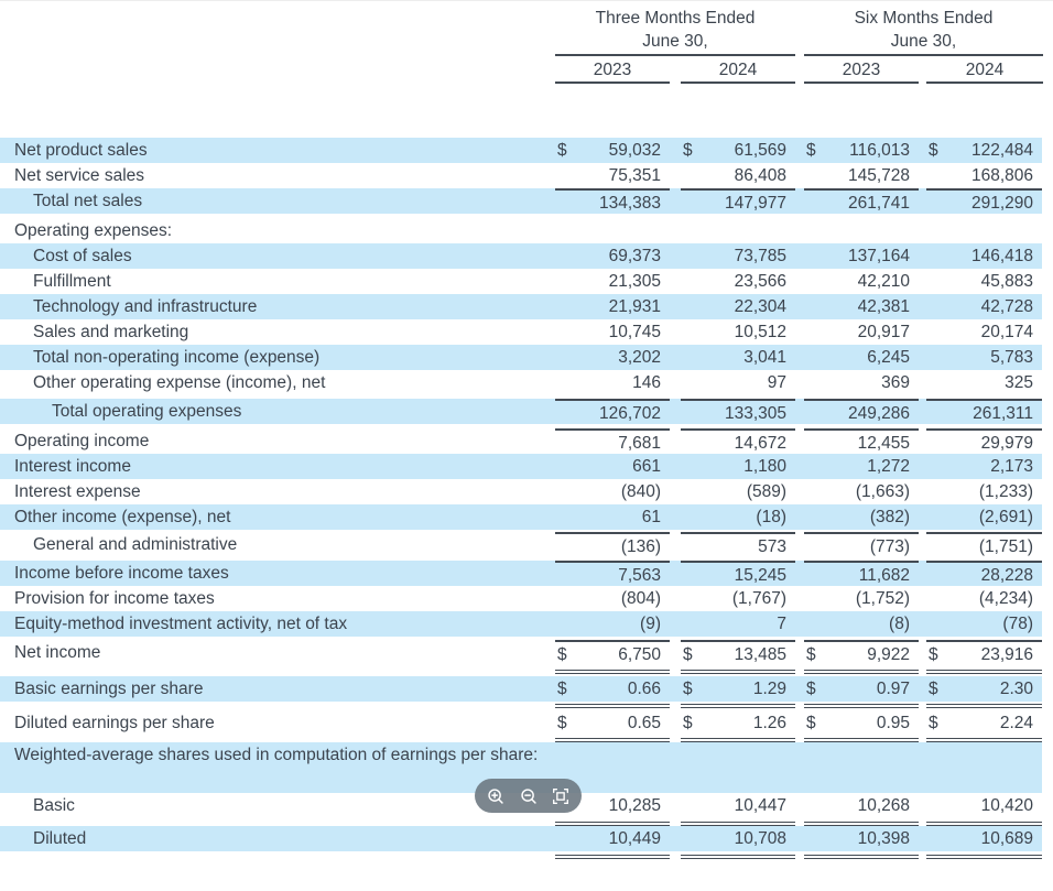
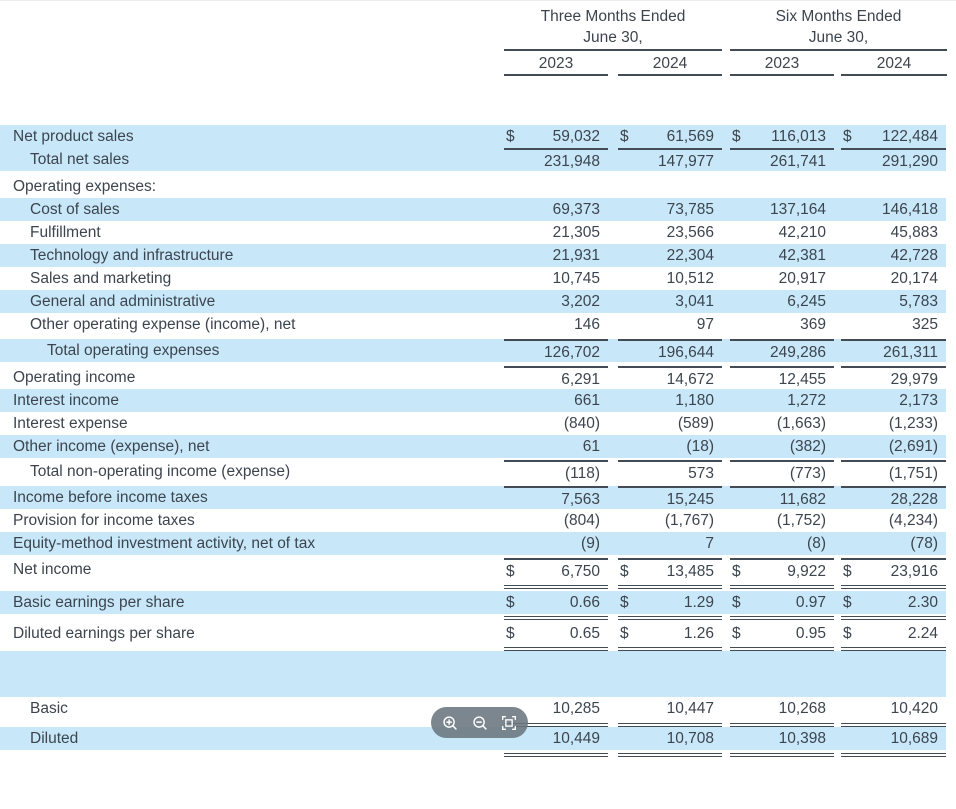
  Three Months Ended
  June 30,
  2023
  2024
  Six Months Ended
  June 30,
  2023
  2024
  Net product sales
  $
  59,032
  $
  61,569
  $
  116,013
  $
  122,484
- Net service sales
- 75,351
- 86,408
- 145,728
- 168,806
  Total net sales
- 134,383
+ 231,948
  147,977
  261,741
  291,290
  Operating expenses:
  Cost of sales
  69,373
  73,785
  137,164
  146,418
  Fulfillment
  21,305
  23,566
  42,210
  45,883
  Technology and infrastructure
  21,931
  22,304
  42,381
  42,728
  Sales and marketing
  10,745
  10,512
  20,917
  20,174
- Total non-operating income (expense)
+ General and administrative
  3,202
  3,041
  6,245
  5,783
  Other operating expense (income), net
  146
  97
  369
  325
  Total operating expenses
  126,702
- 133,305
+ 196,644
  249,286
  261,311
  Operating income
- 7,681
+ 6,291
  14,672
  12,455
  29,979
  Interest income
  661
  1,180
  1,272
  2,173
  Interest expense
  (840)
  (589)
  (1,663)
  (1,233)
  Other income (expense), net
  61
  (18)
  (382)
  (2,691)
- General and administrative
+ Total non-operating income (expense)
- (136)
+ (118)
  573
  (773)
  (1,751)
  Income before income taxes
  7,563
  15,245
  11,682
  28,228
  Provision for income taxes
  (804)
  (1,767)
  (1,752)
  (4,234)
  Equity-method investment activity, net of tax
  (9)
  7
  (8)
  (78)
  Net income
  $
  6,750
  $
  13,485
  $
  9,922
  $
  23,916
  Basic earnings per share
  $
  0.66
  $
  1.29
  $
  0.97
  $
  2.30
  Diluted earnings per share
  $
  0.65
  $
  1.26
  $
  0.95
  $
  2.24
- Weighted-average shares used in computation of earnings per share:
  Basic
  10,285
  10,447
  10,268
  10,420
  Diluted
  10,449
  10,708
  10,398
  10,689
